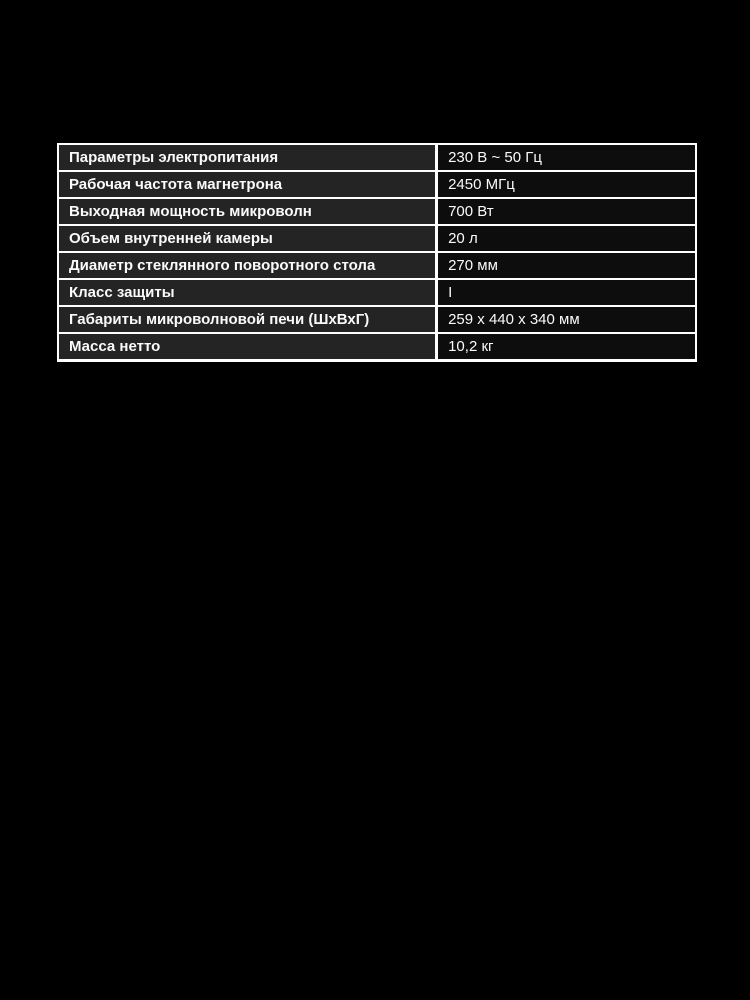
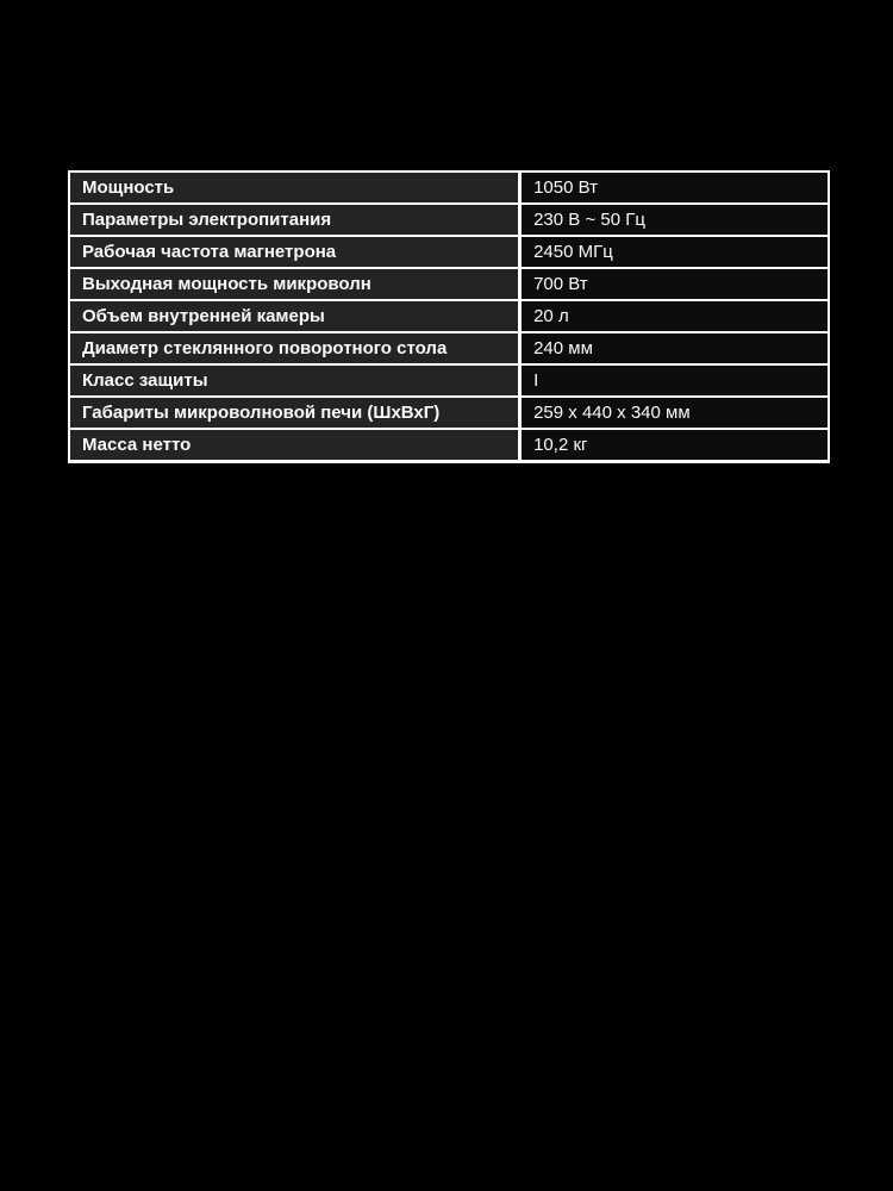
+ Мощность	1050 Вт
  Параметры электропитания	230 В ~ 50 Гц
  Рабочая частота магнетрона	2450 МГц
  Выходная мощность микроволн	700 Вт
  Объем внутренней камеры	20 л
- Диаметр стеклянного поворотного стола	270 мм
+ Диаметр стеклянного поворотного стола	240 мм
  Класс защиты	I
  Габариты микроволновой печи (ШхВхГ)	259 х 440 х 340 мм
  Масса нетто	10,2 кг
